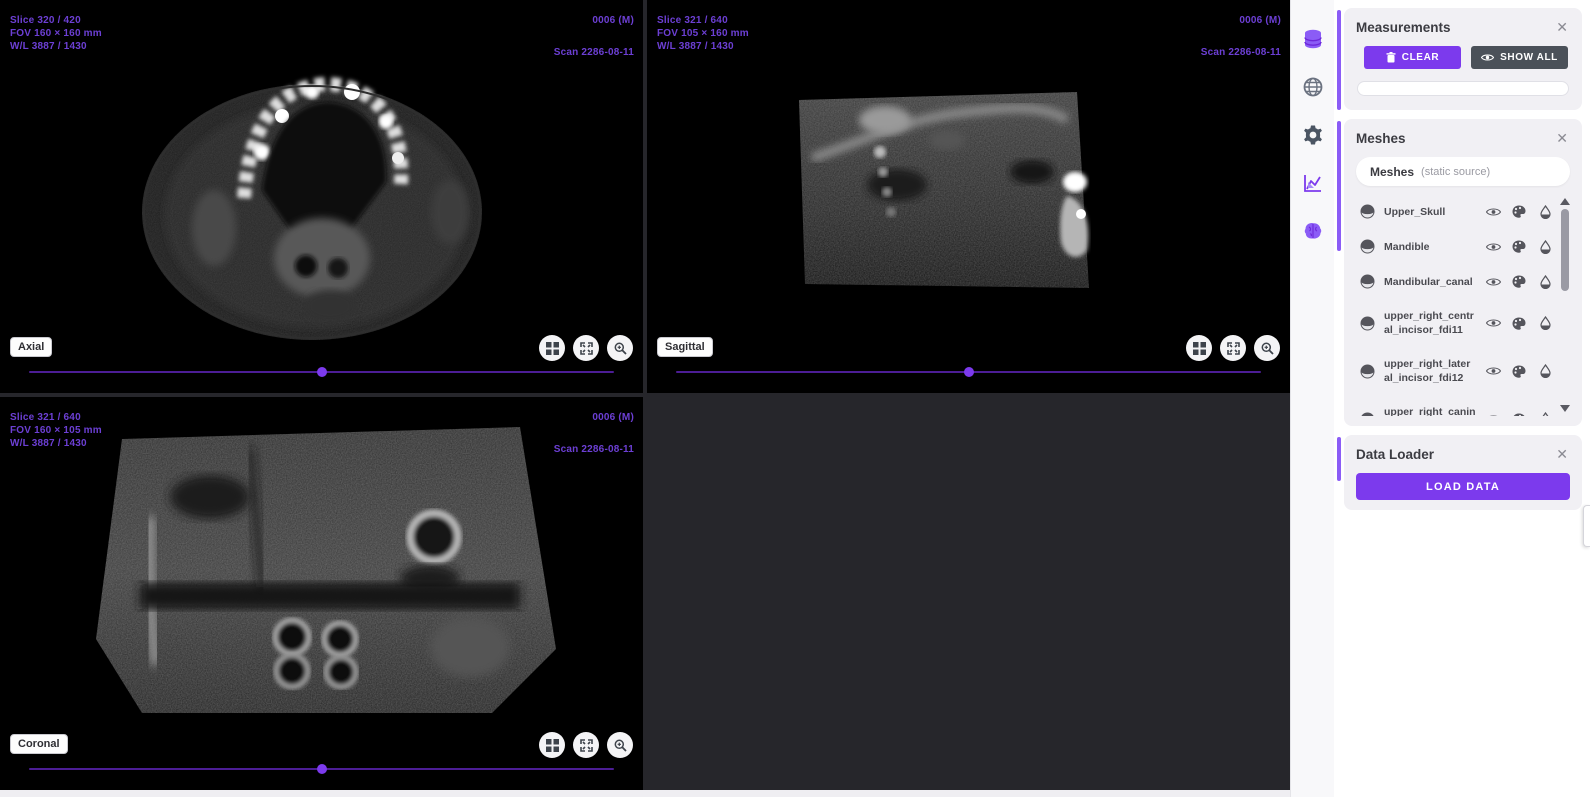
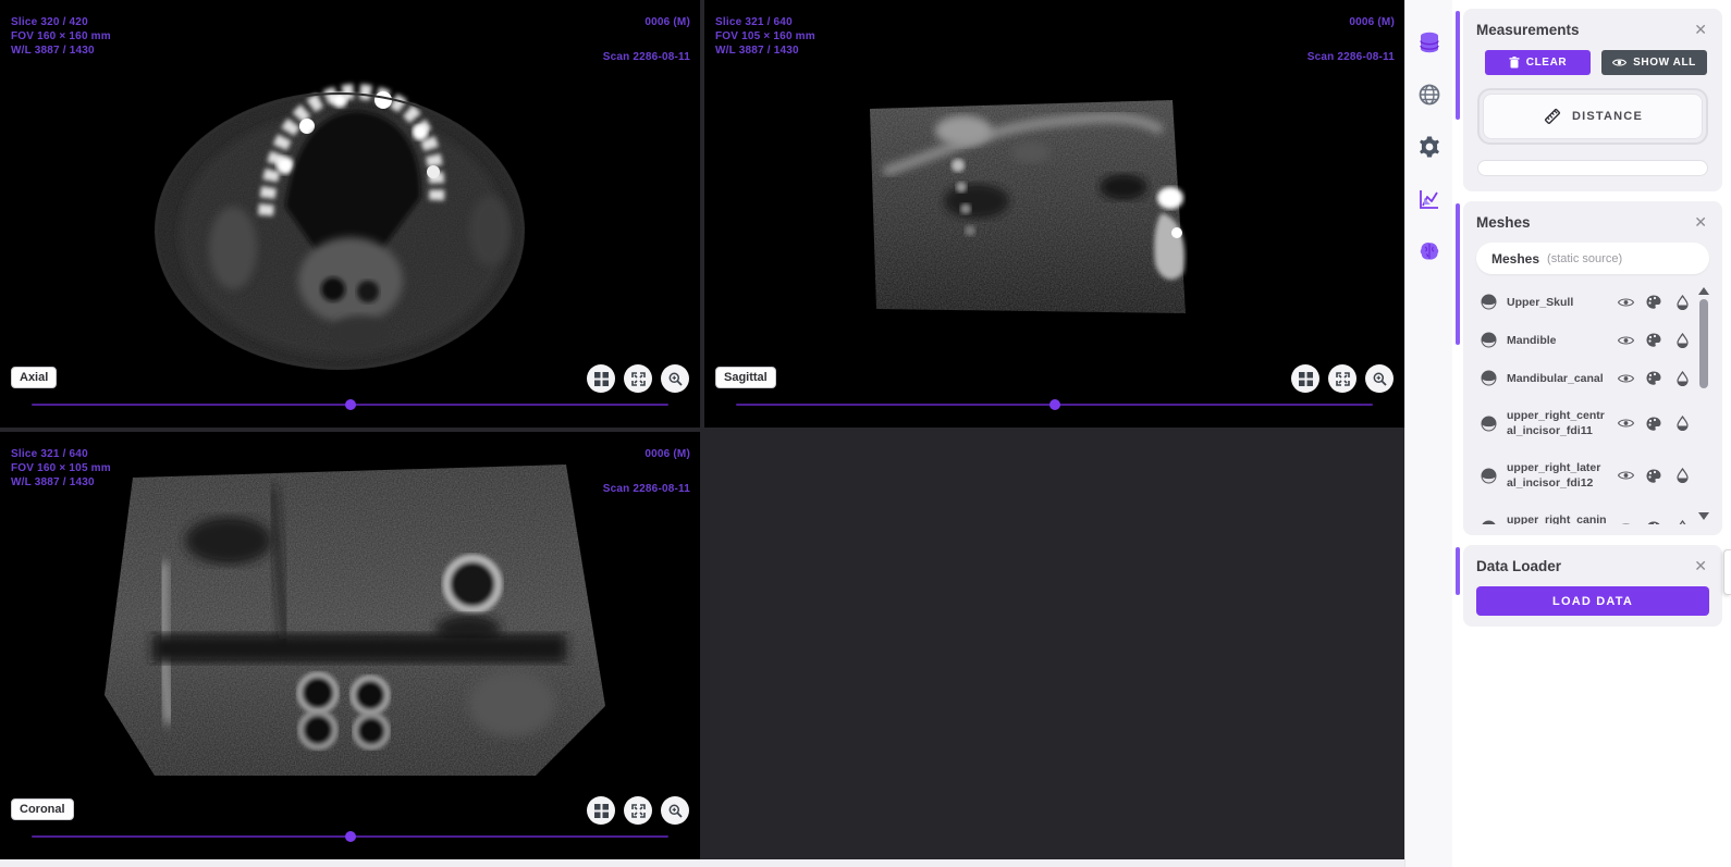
  Slice 320 / 420
  FOV 160 × 160 mm
  W/L 3887 / 1430
  0006 (M)
  Scan 2286-08-11
  Axial
  Slice 321 / 640
  FOV 105 × 160 mm
  W/L 3887 / 1430
  0006 (M)
  Scan 2286-08-11
  Sagittal
  Slice 321 / 640
  FOV 160 × 105 mm
  W/L 3887 / 1430
  0006 (M)
  Scan 2286-08-11
  Coronal
  Measurements
  ✕
  CLEAR
  SHOW ALL
+ DISTANCE
  Meshes
  ✕
  Meshes
  (static source)
  Upper_Skull
  Mandible
  Mandibular_canal
  upper_right_central_incisor_fdi11
  upper_right_lateral_incisor_fdi12
  upper_right_canin
  Data Loader
  ✕
  LOAD DATA
